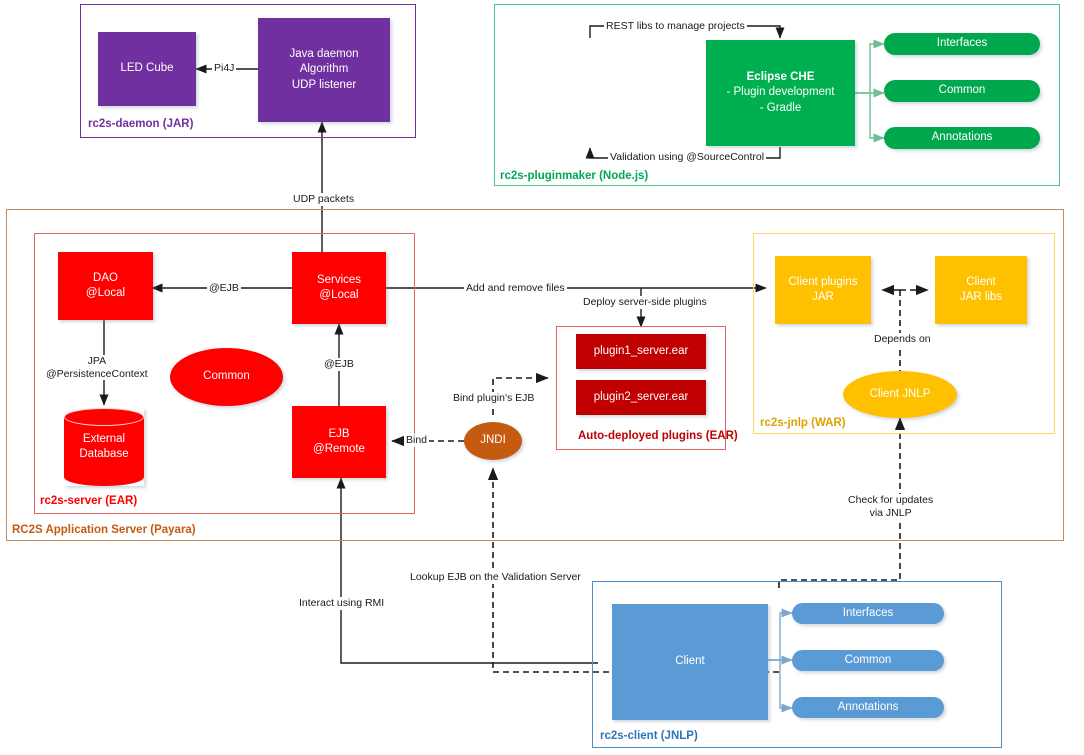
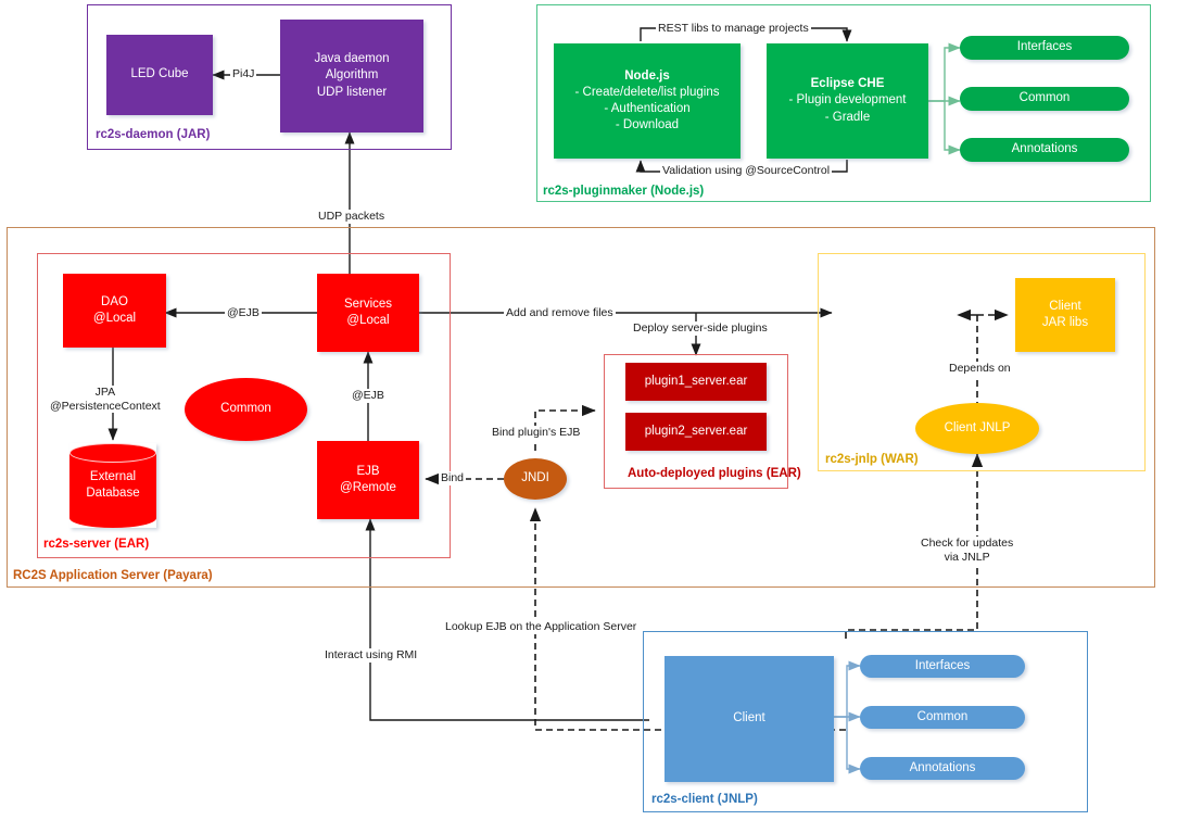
  rc2s-daemon (JAR)
  LED Cube
  Java daemon
  Algorithm
  UDP listener
  Pi4J
  rc2s-pluginmaker (Node.js)
+ Node.js
+ - Create/delete/list plugins
+ - Authentication
+ - Download
  Eclipse CHE
  - Plugin development
  - Gradle
  Interfaces
  Common
  Annotations
  REST libs to manage projects
  Validation using @SourceControl
  RC2S Application Server (Payara)
  UDP packets
  rc2s-server (EAR)
  DAO
  @Local
  Services
  @Local
  EJB
  @Remote
  Common
  External
  Database
  @EJB
  @EJB
  JPA
  @PersistenceContext
  Auto-deployed plugins (EAR)
  plugin1_server.ear
  plugin2_server.ear
  JNDI
  Add and remove files
  Deploy server-side plugins
  Bind plugin's EJB
  Bind
  rc2s-jnlp (WAR)
- Client plugins
- JAR
  Client
  JAR libs
  Client JNLP
  Depends on
  Check for updates
  via JNLP
  rc2s-client (JNLP)
  Client
  Interfaces
  Common
  Annotations
- Lookup EJB on the Validation Server
+ Lookup EJB on the Application Server
  Interact using RMI
